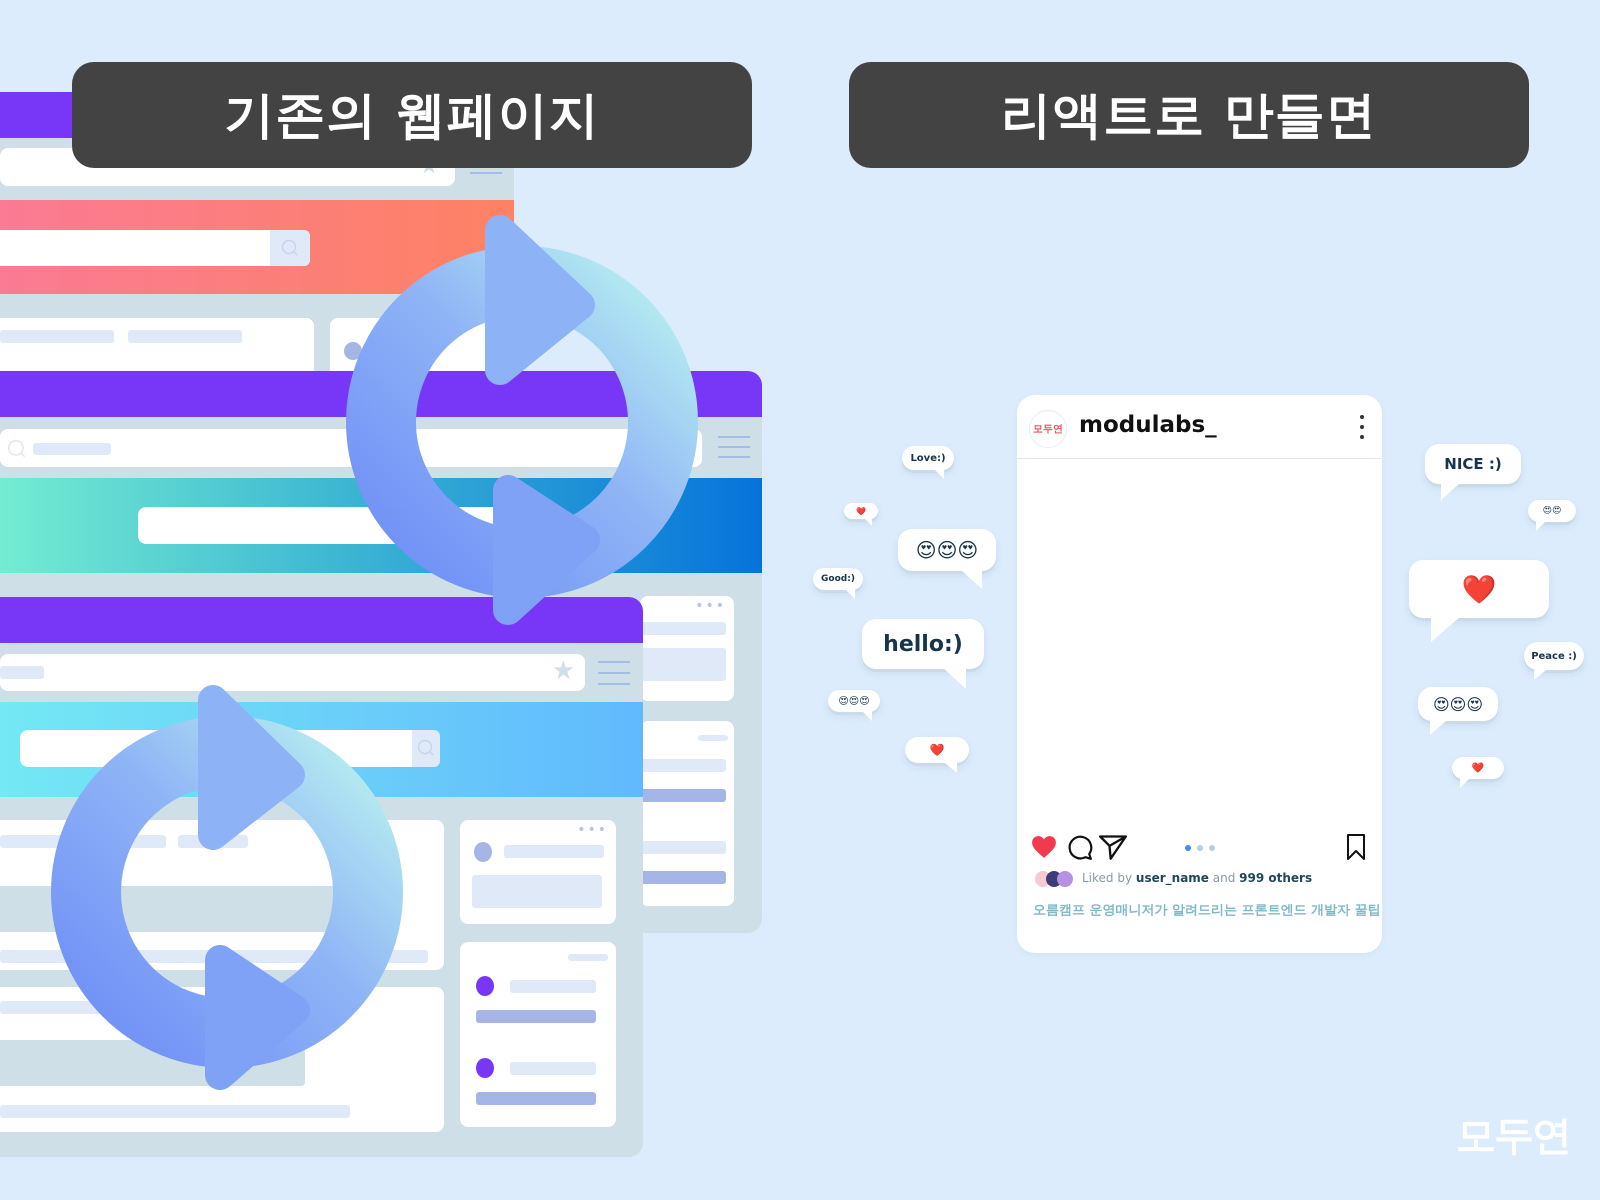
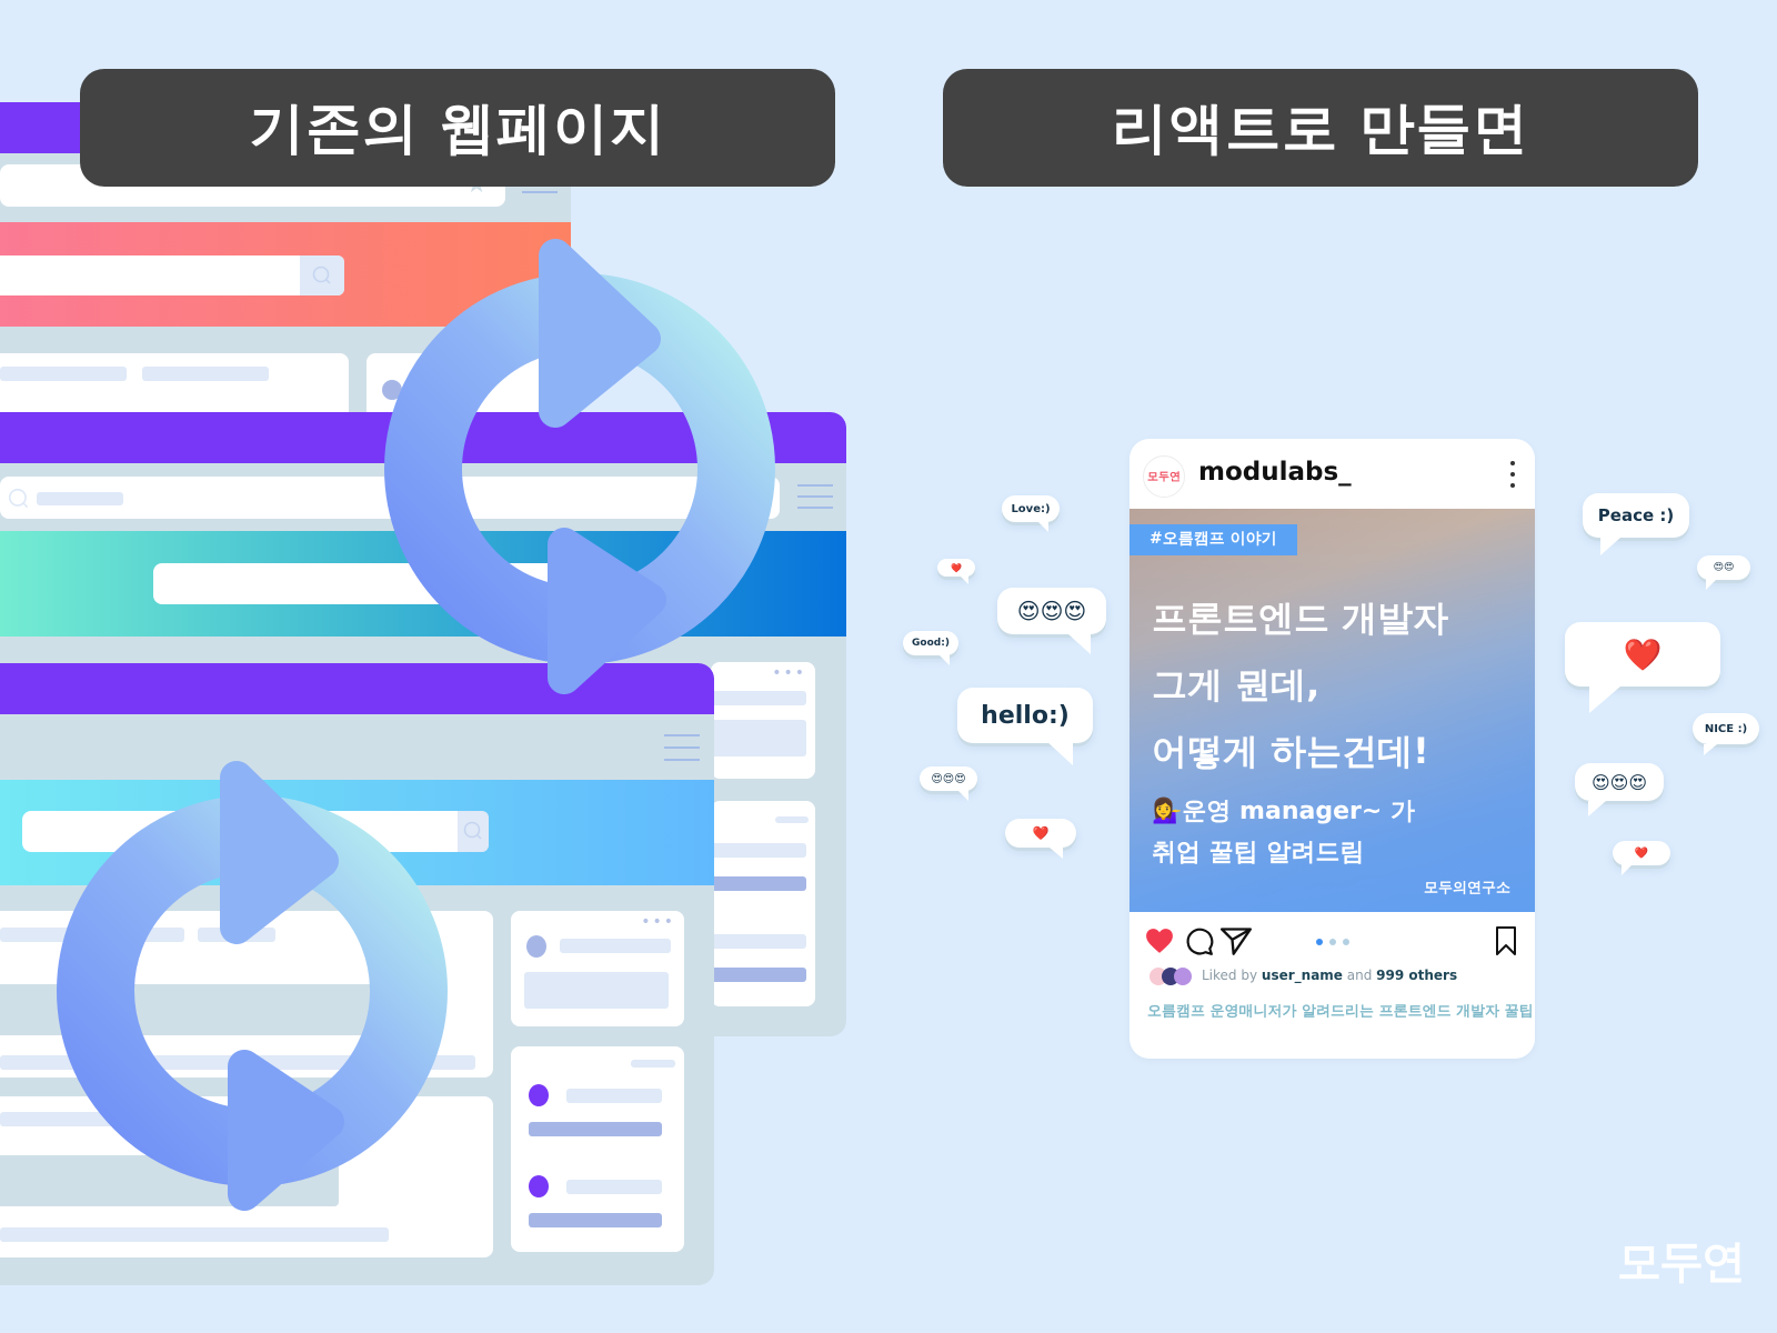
  •••
- ★
  •••
  기존의 웹페이지
  리액트로 만들면
  모두연
  modulabs_
+ #오름캠프 이야기
+ 프론트엔드 개발자
+ 그게 뭔데,
+ 어떻게 하는건데!
+ 💁‍♀️운영 manager~ 가
+ 취업 꿀팁 알려드림
+ 모두의연구소
  Liked by user_name and 999 others
  오름캠프 운영매니저가 알려드리는 프론트엔드 개발자 꿀팁
  Love:)
  ❤️
  😍😍😍
  Good:)
  hello:)
  😍😍😍
  ❤️
- NICE :)
+ Peace :)
  😍😍
  ❤️
- Peace :)
+ NICE :)
  😍😍😍
  ❤️
  모두연
